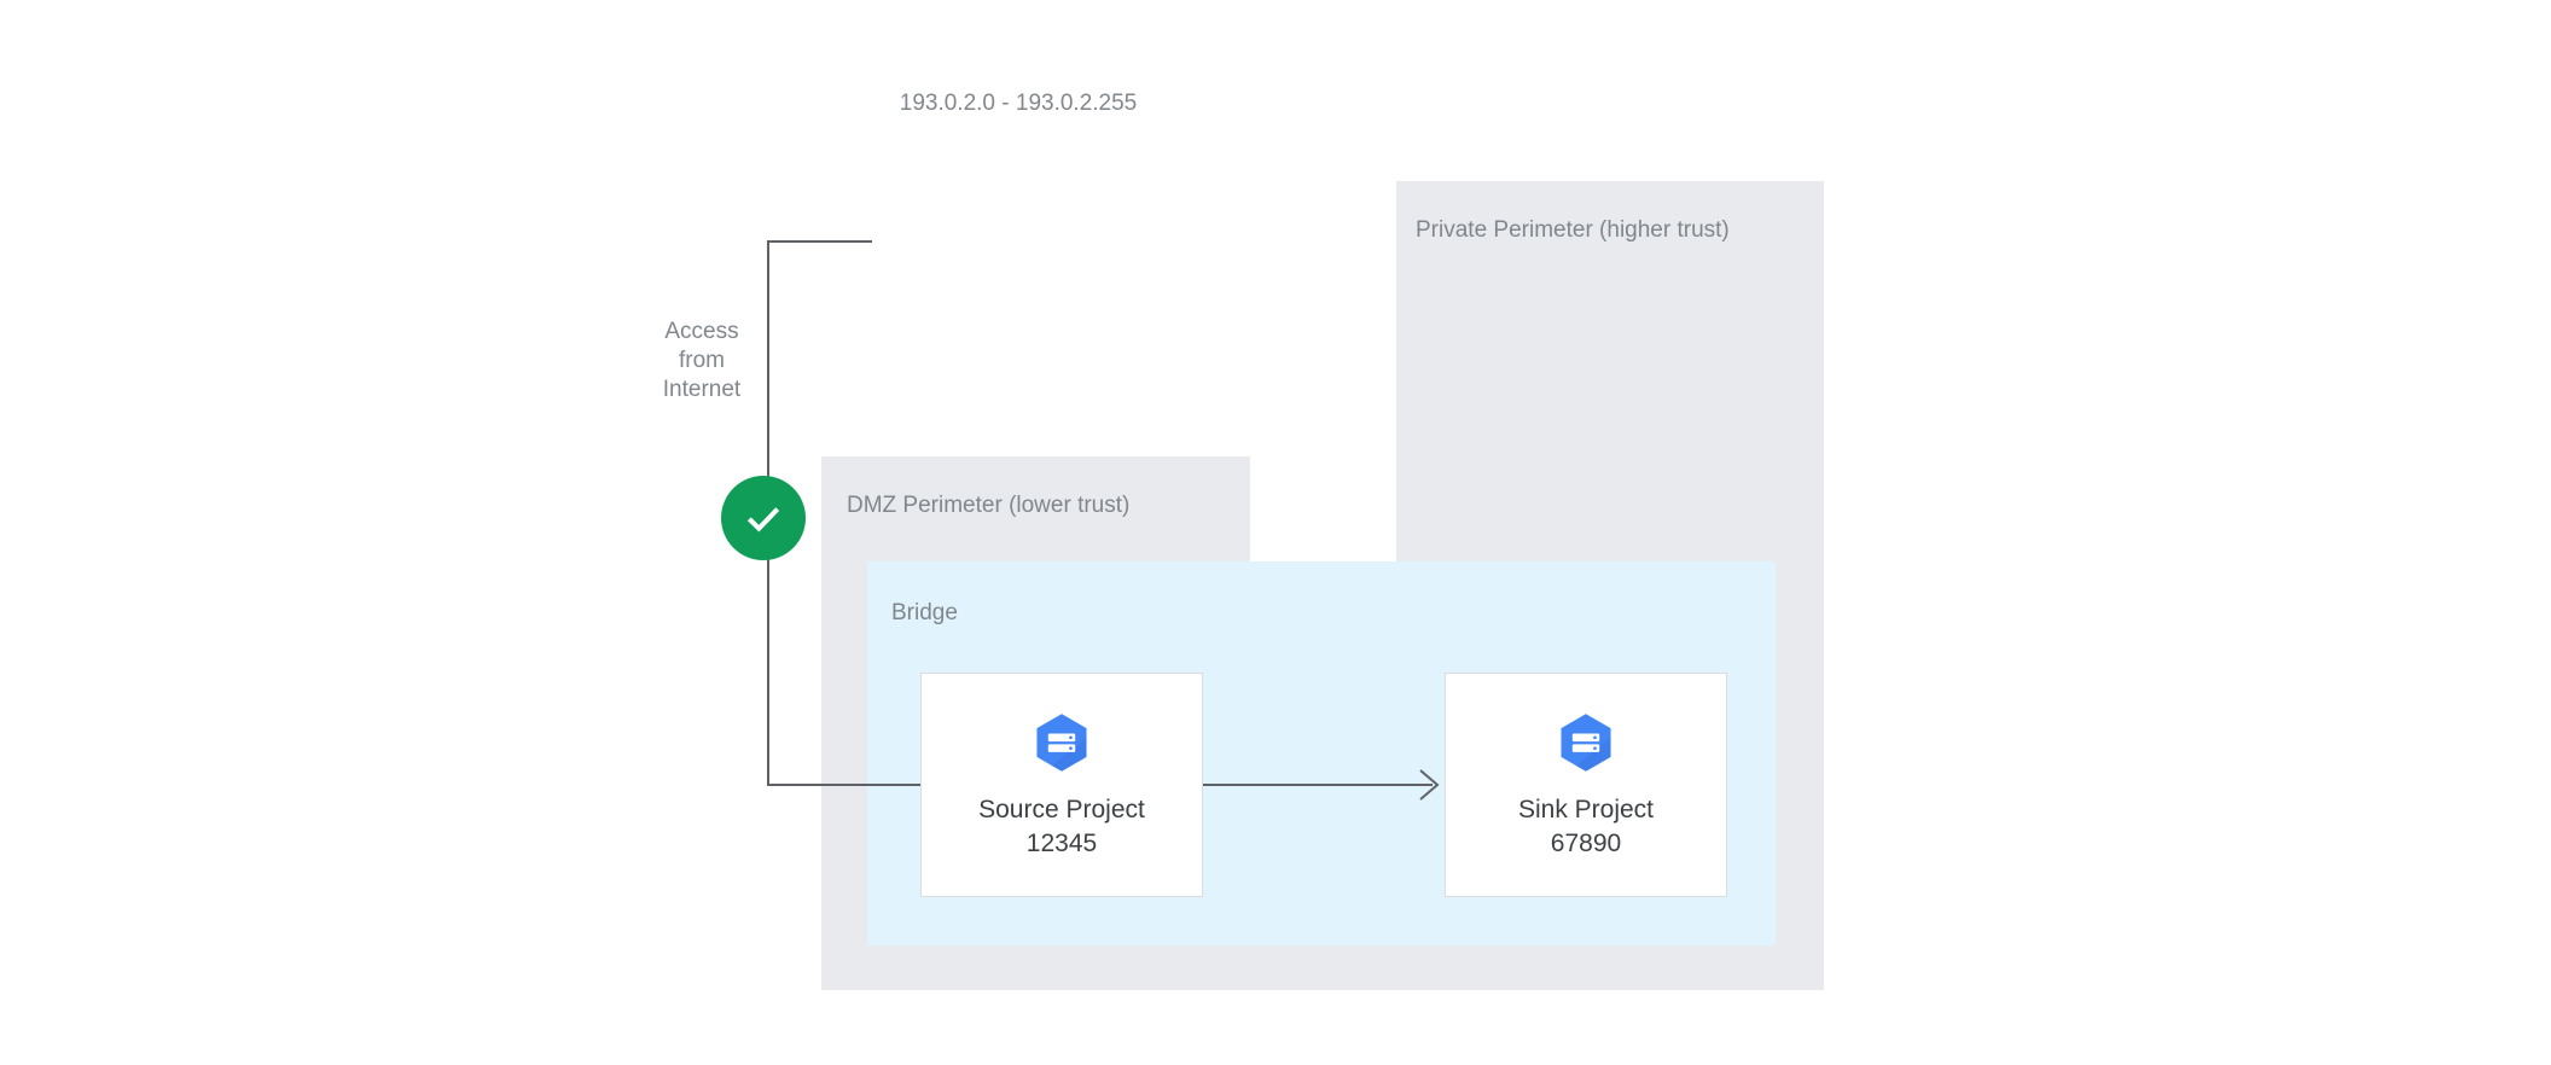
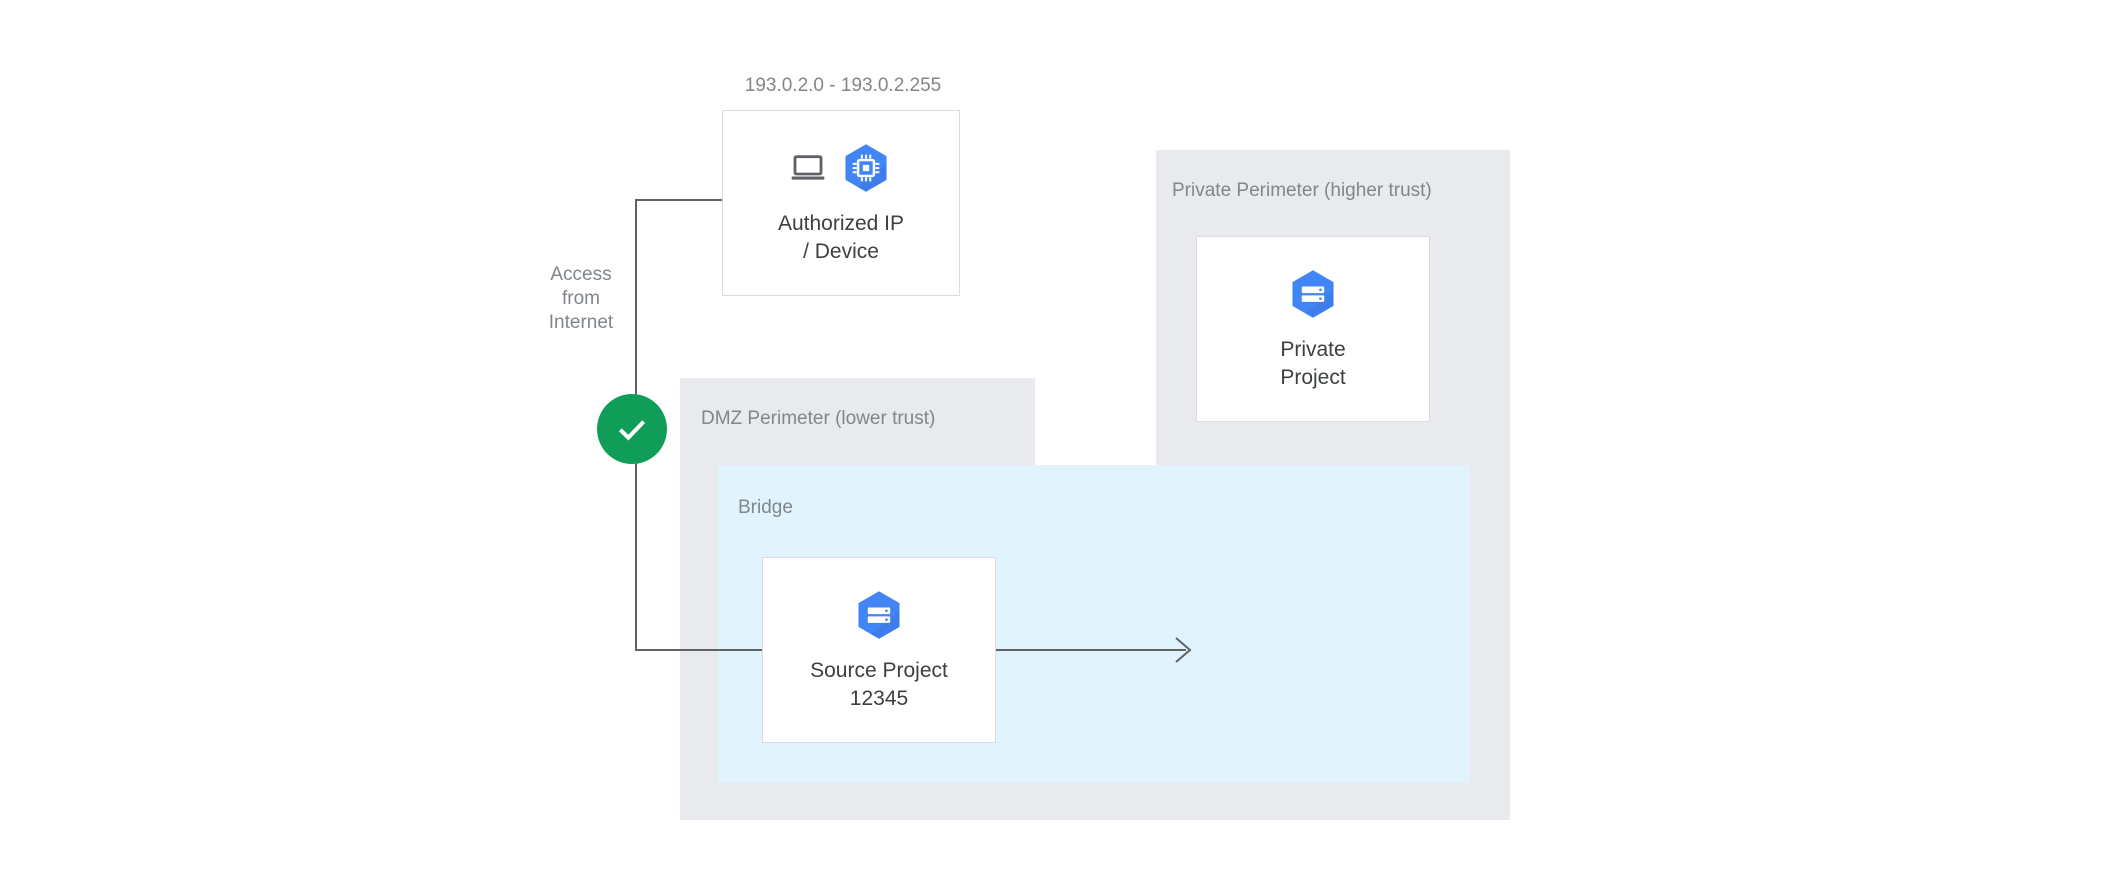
  DMZ Perimeter (lower trust)
  Private Perimeter (higher trust)
  Bridge
  Access
  from
  Internet
  193.0.2.0 - 193.0.2.255
+ Authorized IP
+ / Device
+ Private
+ Project
  Source Project
  12345
- Sink Project
- 67890
